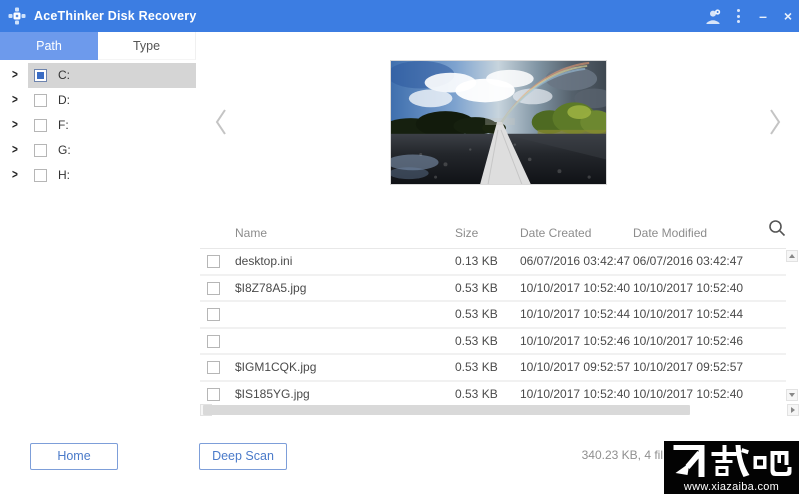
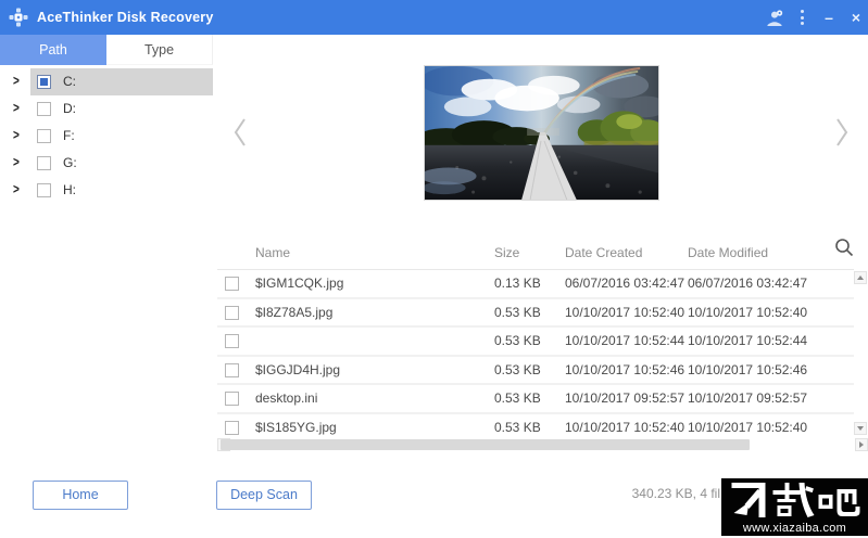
  AceThinker Disk Recovery
  –
  ×
  Path
  Type
  >
  C:
  >
  D:
  >
  F:
  >
  G:
  >
  H:
  Name
  Size
  Date Created
  Date Modified
- desktop.ini
+ $IGM1CQK.jpg
  0.13 KB
  06/07/2016 03:42:47
  06/07/2016 03:42:47
  $I8Z78A5.jpg
  0.53 KB
  10/10/2017 10:52:40
  10/10/2017 10:52:40
  0.53 KB
  10/10/2017 10:52:44
  10/10/2017 10:52:44
+ $IGGJD4H.jpg
  0.53 KB
  10/10/2017 10:52:46
  10/10/2017 10:52:46
- $IGM1CQK.jpg
+ desktop.ini
  0.53 KB
  10/10/2017 09:52:57
  10/10/2017 09:52:57
  $IS185YG.jpg
  0.53 KB
  10/10/2017 10:52:40
  10/10/2017 10:52:40
  Home
  Deep Scan
  340.23 KB, 4 fil
  www.xiazaiba.com
